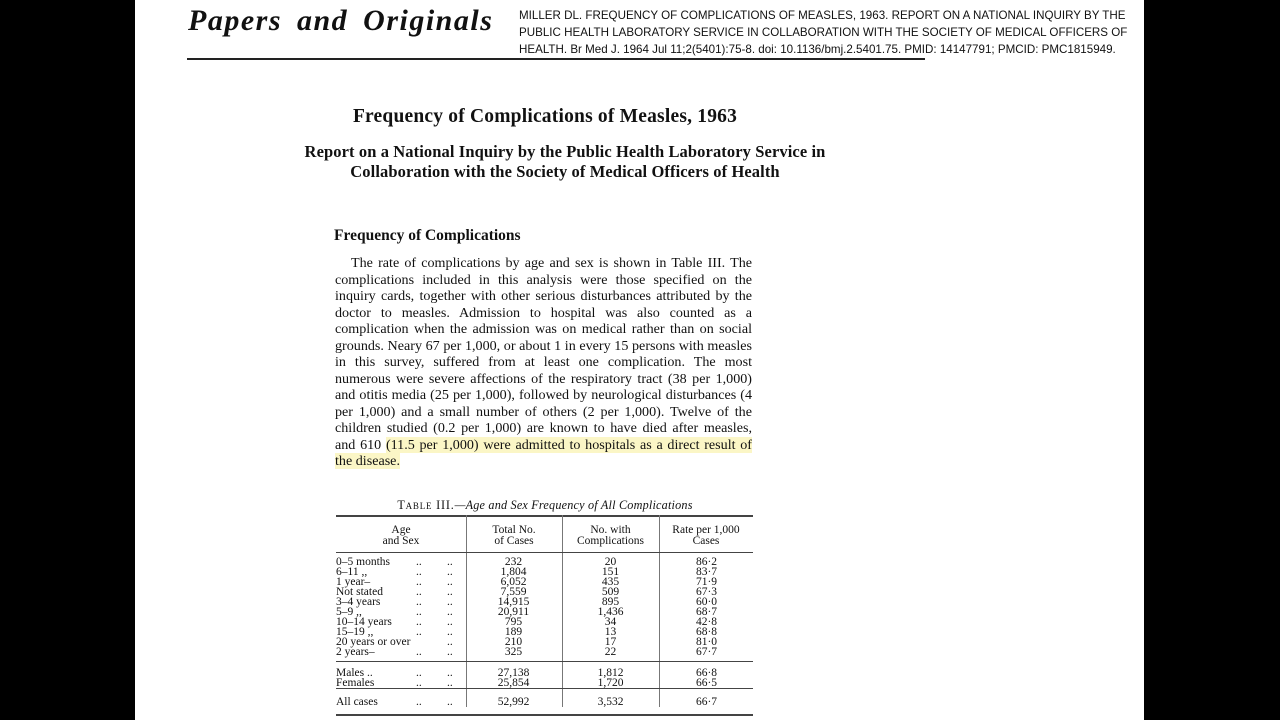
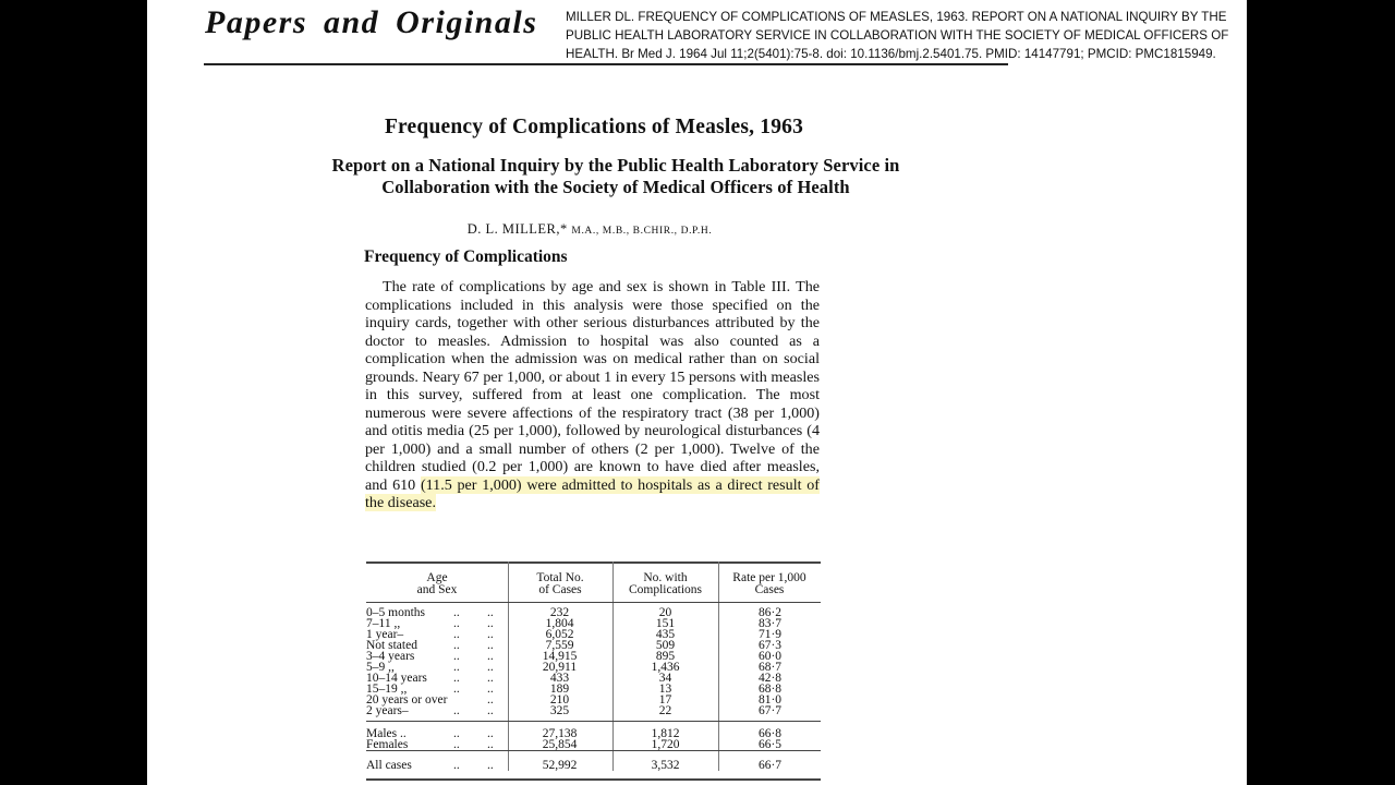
  Papers and Originals
  MILLER DL. FREQUENCY OF COMPLICATIONS OF MEASLES, 1963. REPORT ON A NATIONAL INQUIRY BY THE PUBLIC HEALTH LABORATORY SERVICE IN COLLABORATION WITH THE SOCIETY OF MEDICAL OFFICERS OF HEALTH. Br Med J. 1964 Jul 11;2(5401):75-8. doi: 10.1136/bmj.2.5401.75. PMID: 14147791; PMCID: PMC1815949.
  Frequency of Complications of Measles, 1963
  Report on a National Inquiry by the Public Health Laboratory Service in
  Collaboration with the Society of Medical Officers of Health
+ D. L. MILLER,* M.A., M.B., B.CHIR., D.P.H.
  Frequency of Complications
  The rate of complications by age and sex is shown in Table III. The complications included in this analysis were those specified on the inquiry cards, together with other serious disturbances attributed by the doctor to measles. Admission to hospital was also counted as a complication when the admission was on medical rather than on social grounds. Neary 67 per 1,000, or about 1 in every 15 persons with measles in this survey, suffered from at least one complication. The most numerous were severe affections of the respiratory tract (38 per 1,000) and otitis media (25 per 1,000), followed by neurological disturbances (4 per 1,000) and a small number of others (2 per 1,000). Twelve of the children studied (0.2 per 1,000) are known to have died after measles, and 610 (11.5 per 1,000) were admitted to hospitals as a direct result of the disease.
- Table III.—Age and Sex Frequency of All Complications
  Age
  and Sex
  Total No.
  of Cases
  No. with
  Complications
  Rate per 1,000
  Cases
  0–5 months
  ..
  ..
  232
  20
  86·2
- 6–11 ,,
+ 7–11 ,,
  ..
  ..
  1,804
  151
  83·7
  1 year–
  ..
  ..
  6,052
  435
  71·9
  Not stated
  ..
  ..
  7,559
  509
  67·3
  3–4 years
  ..
  ..
  14,915
  895
  60·0
  5–9 ,,
  ..
  ..
  20,911
  1,436
  68·7
  10–14 years
  ..
  ..
- 795
+ 433
  34
  42·8
  15–19 ,,
  ..
  ..
  189
  13
  68·8
  20 years or over
  ..
  210
  17
  81·0
  2 years–
  ..
  ..
  325
  22
  67·7
  Males ..
  ..
  ..
  27,138
  1,812
  66·8
  Females
  ..
  ..
  25,854
  1,720
  66·5
  All cases
  ..
  ..
  52,992
  3,532
  66·7
